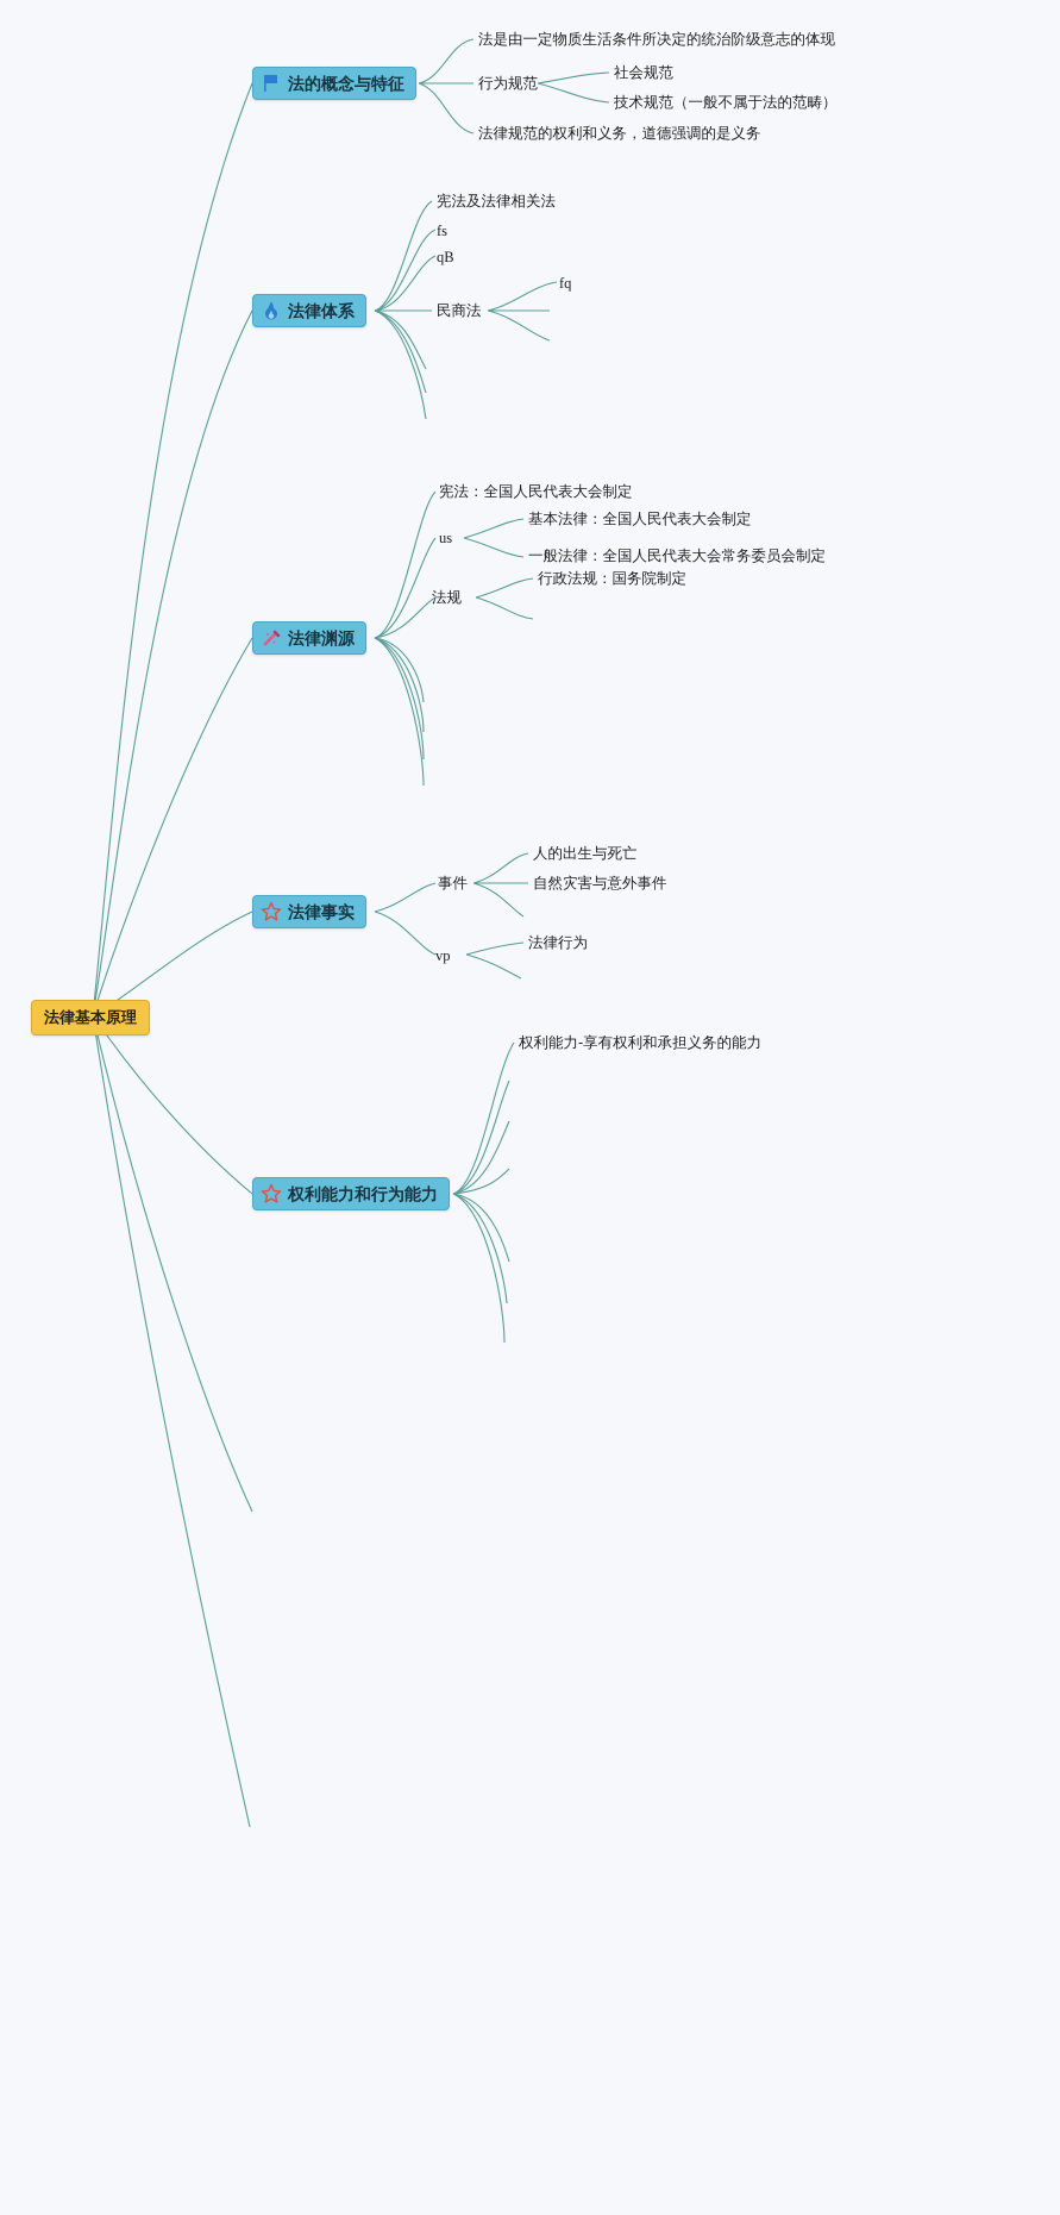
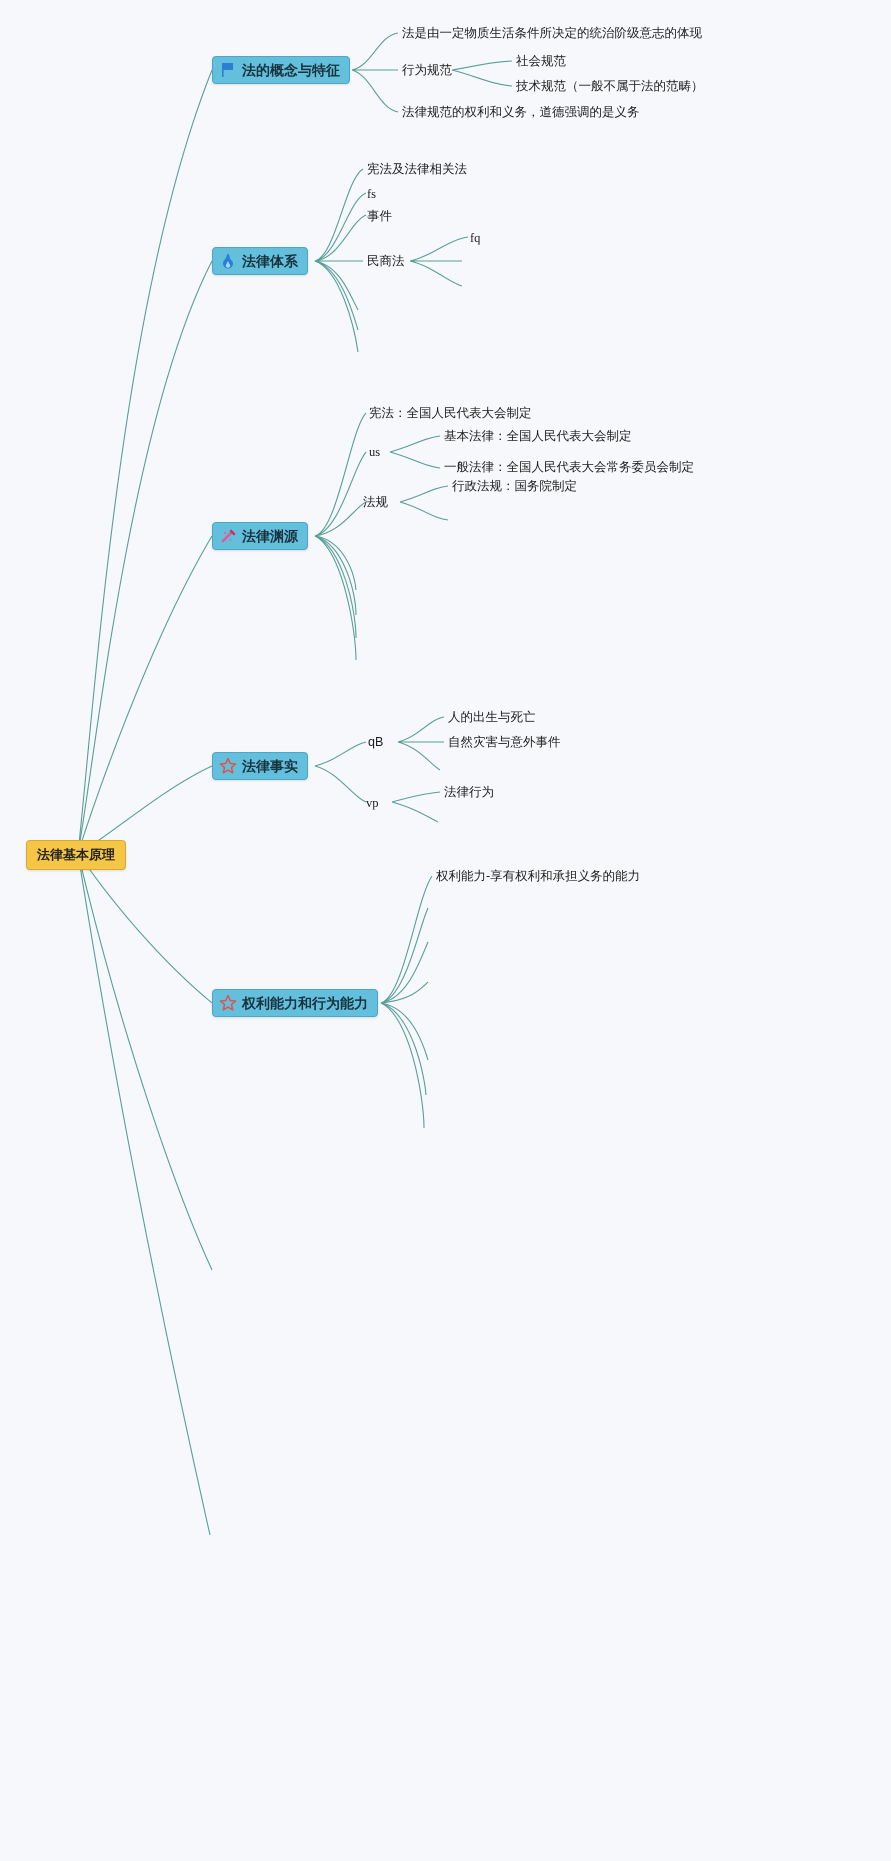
  法律基本原理
  法的概念与特征
  法是由一定物质生活条件所决定的统治阶级意志的体现
  行为规范
  社会规范
  技术规范（一般不属于法的范畴）
  法律规范的权利和义务，道德强调的是义务
  法律体系
  宪法及法律相关法
  fs
- qB
+ 事件
  民商法
  fq
  法律渊源
  宪法：全国人民代表大会制定
  us
  基本法律：全国人民代表大会制定
  一般法律：全国人民代表大会常务委员会制定
  法规
  行政法规：国务院制定
  法律事实
- 事件
+ qB
  人的出生与死亡
  自然灾害与意外事件
  vp
  法律行为
  权利能力和行为能力
  权利能力-享有权利和承担义务的能力
